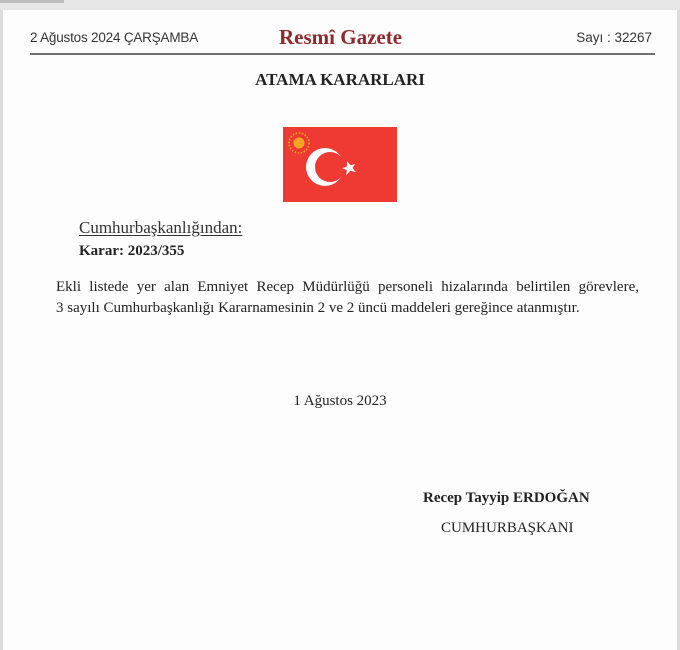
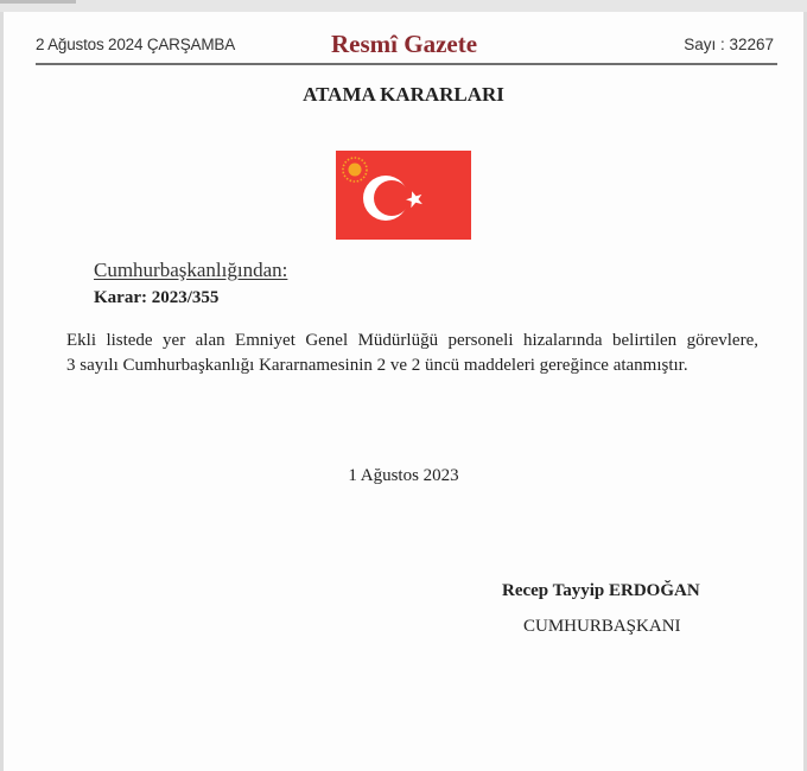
  2 Ağustos 2024 ÇARŞAMBA
  Resmî Gazete
  Sayı : 32267
  ATAMA KARARLARI
  Cumhurbaşkanlığından:
  Karar: 2023/355
- Ekli listede yer alan Emniyet Recep Müdürlüğü personeli hizalarında belirtilen görevlere,
+ Ekli listede yer alan Emniyet Genel Müdürlüğü personeli hizalarında belirtilen görevlere,
  3 sayılı Cumhurbaşkanlığı Kararnamesinin 2 ve 2 üncü maddeleri gereğince atanmıştır.
  1 Ağustos 2023
  Recep Tayyip ERDOĞAN
  CUMHURBAŞKANI
